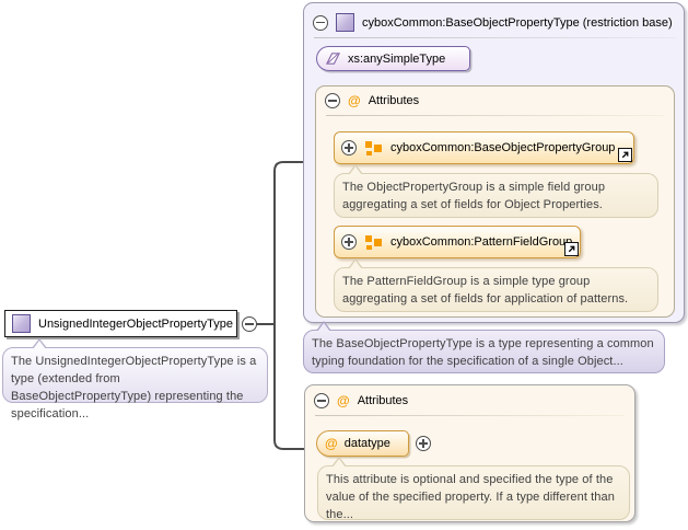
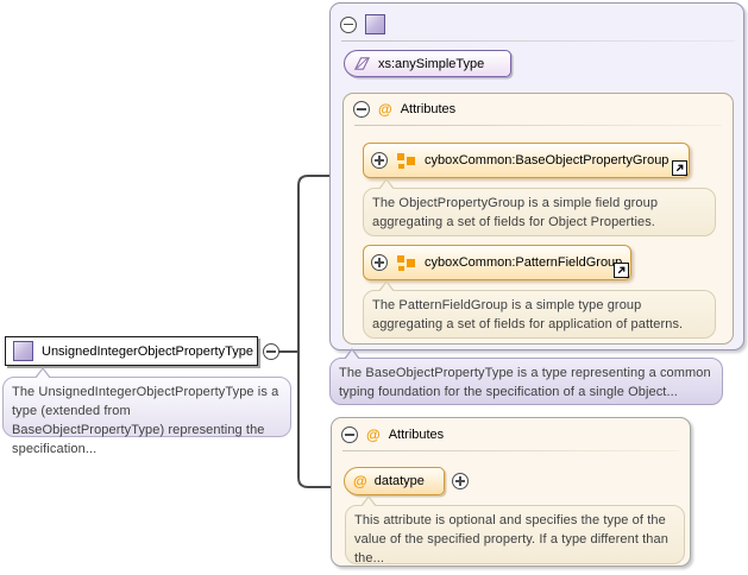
  UnsignedIntegerObjectPropertyType
  The UnsignedIntegerObjectPropertyType is a type (extended from BaseObjectPropertyType) representing the specification...
- cyboxCommon:BaseObjectPropertyType (restriction base)
  xs:anySimpleType
  @
  Attributes
  cyboxCommon:BaseObjectPropertyGroup
  The ObjectPropertyGroup is a simple field group aggregating a set of fields for Object Properties.
  cyboxCommon:PatternFieldGrou
  The PatternFieldGroup is a simple type group aggregating a set of fields for application of patterns.
  The BaseObjectPropertyType is a type representing a common typing foundation for the specification of a single Object...
  @
  Attributes
  @
  datatype
- This attribute is optional and specified the type of the value of the specified property. If a type different than the...
+ This attribute is optional and specifies the type of the value of the specified property. If a type different than the...
